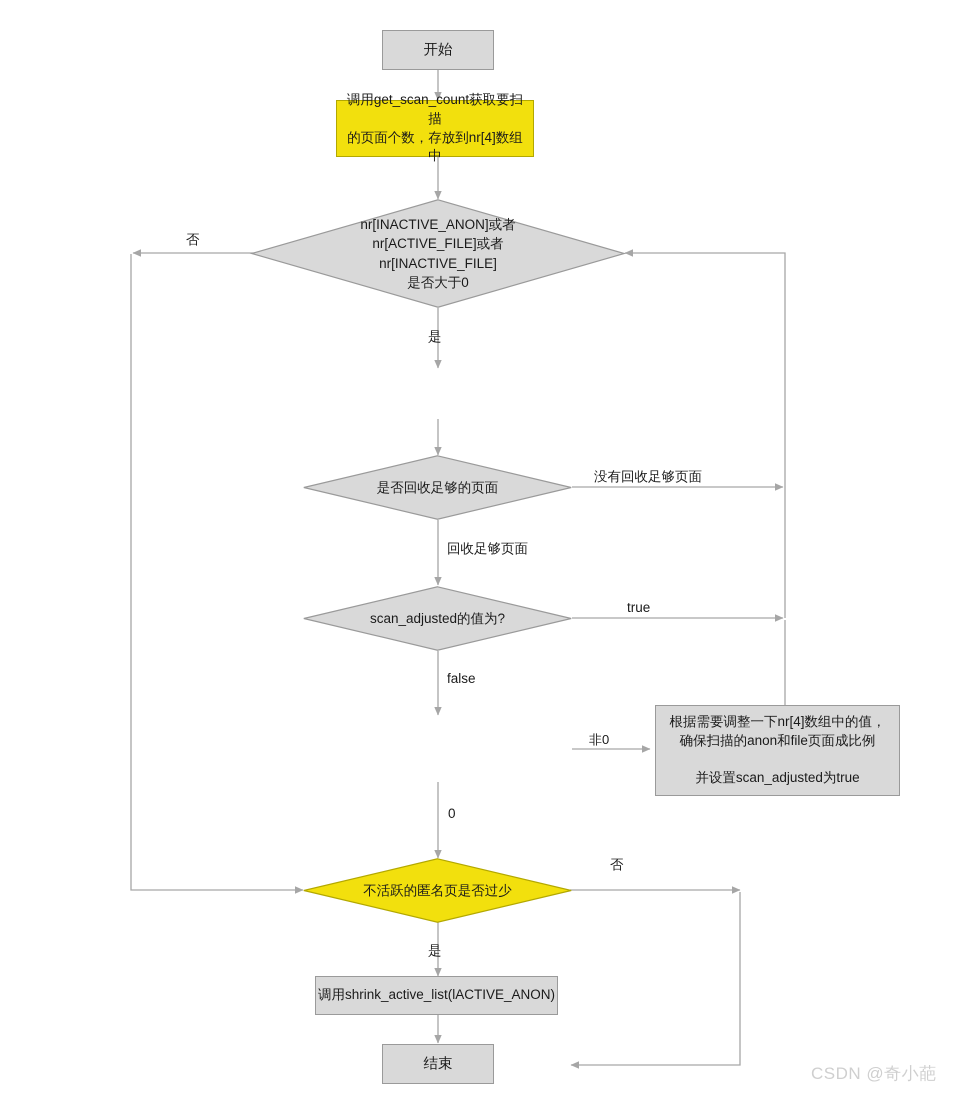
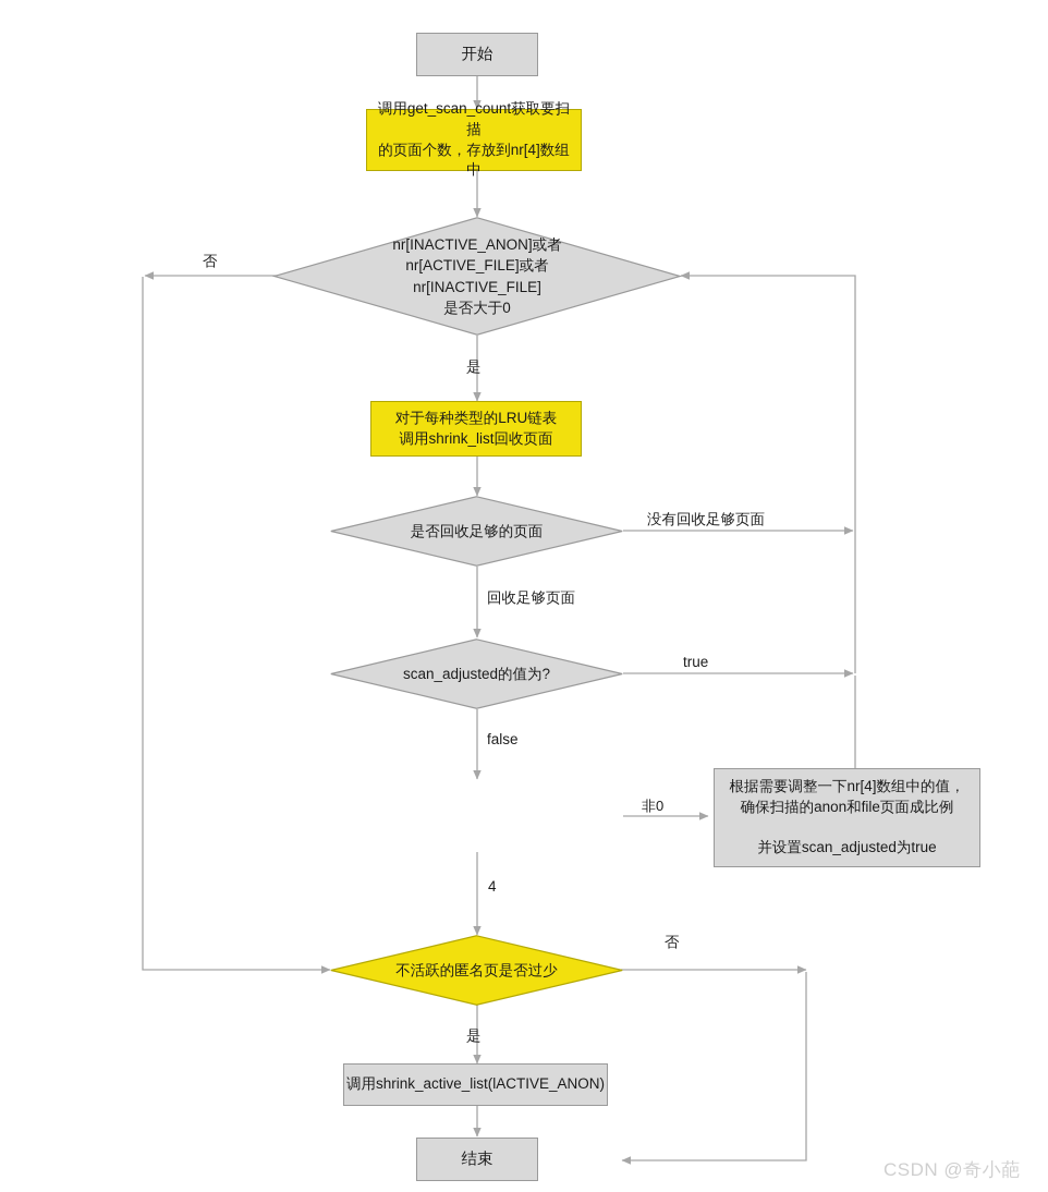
  开始
  调用get_scan_count获取要扫描
  的页面个数，存放到nr[4]数组中
  nr[INACTIVE_ANON]或者
  nr[ACTIVE_FILE]或者
  nr[INACTIVE_FILE]
  是否大于0
+ 对于每种类型的LRU链表
+ 调用shrink_list回收页面
  是否回收足够的页面
  scan_adjusted的值为?
  根据需要调整一下nr[4]数组中的值，
  确保扫描的anon和file页面成比例
  并设置scan_adjusted为true
  不活跃的匿名页是否过少
  调用shrink_active_list(lACTIVE_ANON)
  结束
  否
  是
  没有回收足够页面
  回收足够页面
  true
  false
  非0
- 0
+ 4
  否
  是
  CSDN @奇小葩
